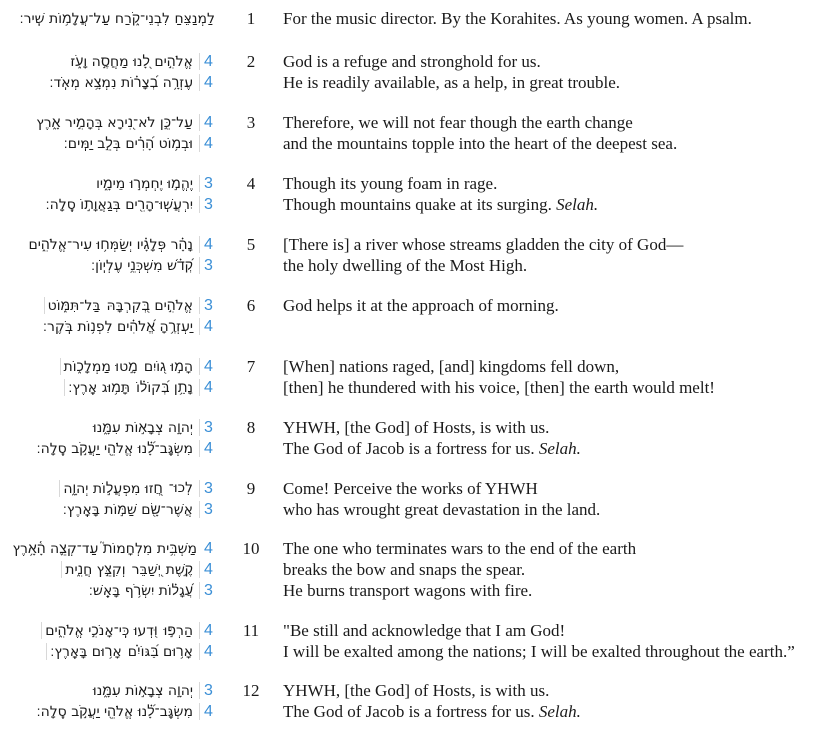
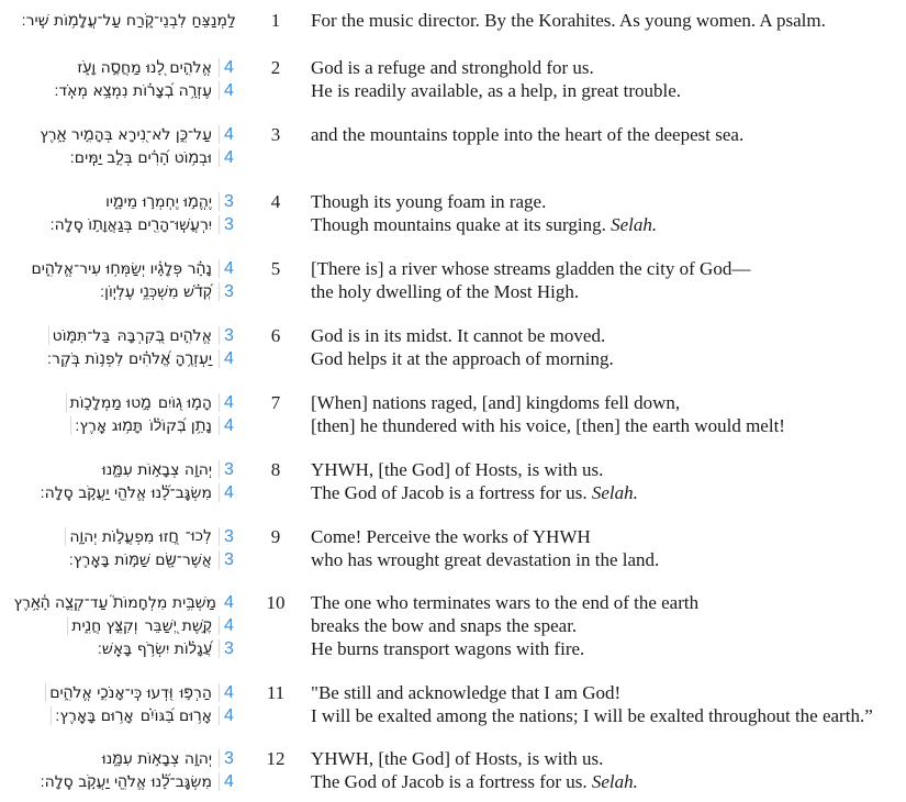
  לַמְנַצֵּחַ לִבְנֵי־קֹ֑רַח עַל־עֲלָמ֥וֹת שִֽׁיר׃
  1
  For the music director. By the Korahites. As young women. A psalm.
  4
  אֱלֹהִ֣ים לָ֭נוּ מַחֲסֶ֣ה וָעֹ֑ז
  4
  עֶזְרָ֥ה בְ֝צָר֗וֹת נִמְצָ֥א מְאֹֽד׃
  2
  God is a refuge and stronghold for us.
  He is readily available, as a help, in great trouble.
  4
  עַל־כֵּ֣ן לֹא־נִ֭ירָא בְּהָמִ֣יר אָ֑רֶץ
  4
  וּבְמ֥וֹט הָ֝רִ֗ים בְּלֵ֣ב יַמִּֽים׃
  3
- Therefore, we will not fear though the earth change
  and the mountains topple into the heart of the deepest sea.
  3
  יֶהֱמ֣וּ יֶחְמְר֣וּ מֵימָ֑יו
  3
  יִרְעֲשֽׁוּ־הָרִ֖ים בְּגַאֲוָת֣וֹ סֶֽלָה׃
  4
  Though its young foam in rage.
  Though mountains quake at its surging. Selah.
  4
  נָהָ֗ר פְּלָגָ֗יו יְשַׂמְּח֥וּ עִיר־אֱלֹהִ֑ים
  3
  קְ֝דֹ֗שׁ מִשְׁכְּנֵ֥י עֶלְיֽוֹן׃
  5
  [There is] a river whose streams gladden the city of God—
  the holy dwelling of the Most High.
  3
  אֱלֹהִ֣ים בְּ֭קִרְבָּהּ
  בַּל־תִּמּ֑וֹט
  4
  יַעְזְרֶ֥הָ אֱ֝לֹהִ֗ים לִפְנ֥וֹת בֹּֽקֶר׃
  6
+ God is in its midst. It cannot be moved.
  God helps it at the approach of morning.
  4
  הָמ֣וּ ג֭וֹיִם
  מָ֣טוּ מַמְלָכ֑וֹת
  4
  נָתַ֥ן בְּ֝קוֹל֗וֹ
  תָּמ֥וּג אָֽרֶץ׃
  7
  [When] nations raged, [and] kingdoms fell down,
  [then] he thundered with his voice, [then] the earth would melt!
  3
  יְהוָ֣ה צְבָא֣וֹת עִמָּ֑נוּ
  4
  מִשְׂגָּֽב־לָ֝֗נוּ אֱלֹהֵ֖י יַעֲקֹ֣ב סֶֽלָה׃
  8
  YHWH, [the God] of Hosts, is with us.
  The God of Jacob is a fortress for us. Selah.
  3
  לְכוּ־
  חֲ֭זוּ מִפְעֲל֣וֹת יְהוָ֑ה
  3
  אֲשֶׁר־שָׂ֖ם שַׁמּ֣וֹת בָּאָֽרֶץ׃
  9
  Come! Perceive the works of YHWH
  who has wrought great devastation in the land.
  4
  מַשְׁבִּ֥ית מִלְחָמוֹת֮ עַד־קְצֵ֪ה הָ֫אָ֥רֶץ
  4
  קֶ֣שֶׁת יְ֭שַׁבֵּר
  וְקִצֵּ֣ץ חֲנִ֑ית
  3
  עֲ֝גָל֗וֹת יִשְׂרֹ֥ף בָּאֵֽשׁ׃
  10
  The one who terminates wars to the end of the earth
  breaks the bow and snaps the spear.
  He burns transport wagons with fire.
  4
  הַרְפּ֣וּ
  וּ֭דְעוּ כִּֽי־אָנֹכִ֣י אֱלֹהִ֑ים
  4
  אָר֥וּם בַּ֝גּוֹיִ֗ם
  אָר֥וּם בָּאָֽרֶץ׃
  11
  "Be still and acknowledge that I am God!
  I will be exalted among the nations; I will be exalted throughout the earth.”
  3
  יְהוָ֣ה צְבָא֣וֹת עִמָּ֑נוּ
  4
  מִשְׂגָּֽב־לָ֝֗נוּ אֱלֹהֵ֖י יַעֲקֹ֣ב סֶֽלָה׃
  12
  YHWH, [the God] of Hosts, is with us.
  The God of Jacob is a fortress for us. Selah.
